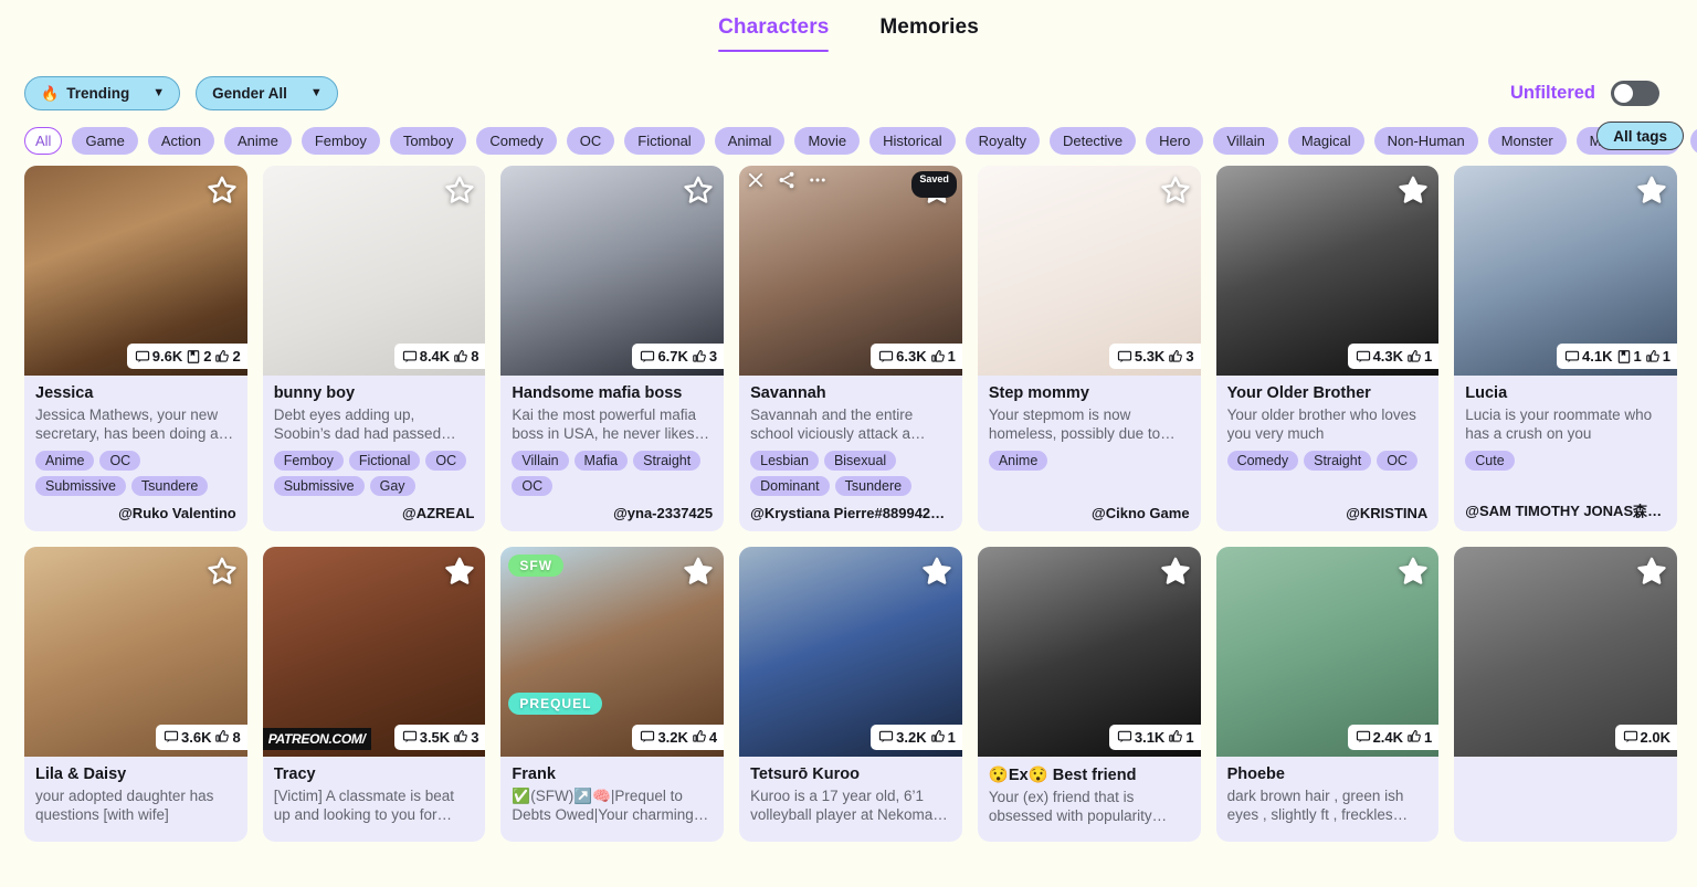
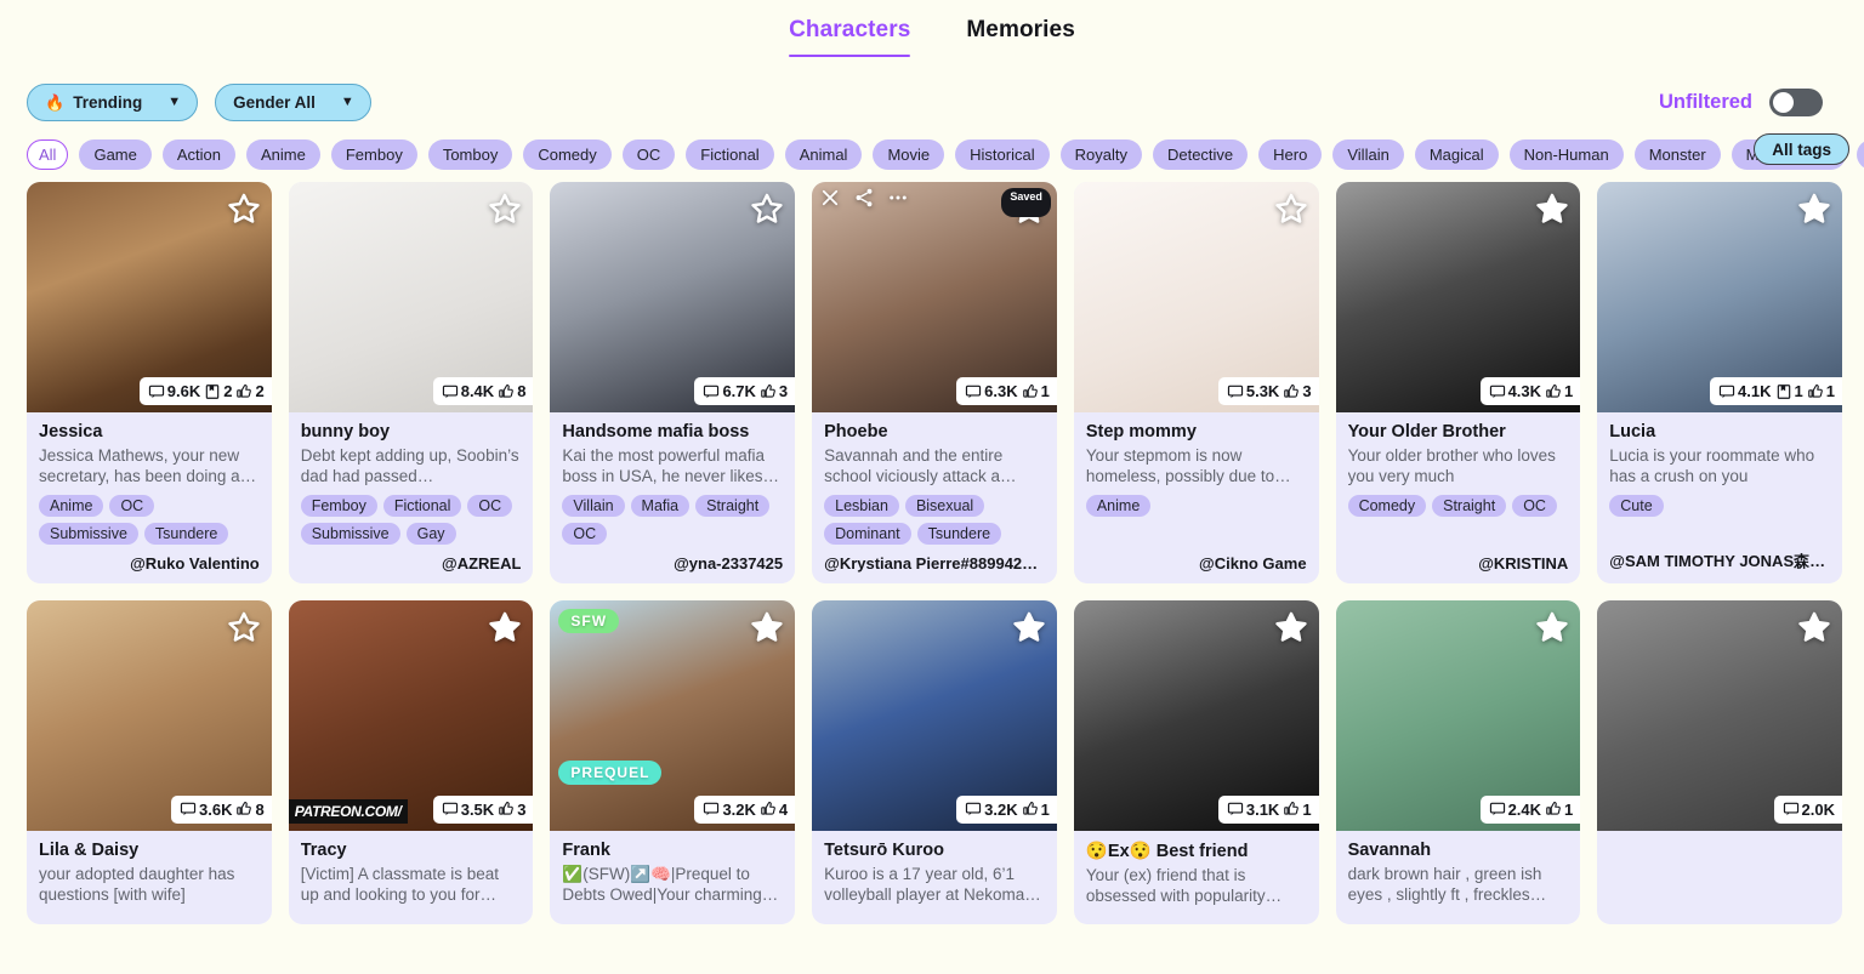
  Characters
  Memories
  🔥
  Trending
  ▼
  Gender All
  ▼
  Unfiltered
  All
  Game
  Action
  Anime
  Femboy
  Tomboy
  Comedy
  OC
  Fictional
  Animal
  Movie
  Historical
  Royalty
  Detective
  Hero
  Villain
  Magical
  Non-Human
  Monster
  All tags
  9.6K
  2
  2
  Jessica
  Jessica Mathews, your new secretary, has been doing a…
  Anime
  OC
  Submissive
  Tsundere
  @Ruko Valentino
  8.4K
  8
  bunny boy
- Debt eyes adding up, Soobin’s dad had passed…
+ Debt kept adding up, Soobin’s dad had passed…
  Femboy
  Fictional
  OC
  Submissive
  Gay
  @AZREAL
  6.7K
  3
  Handsome mafia boss
  Kai the most powerful mafia boss in USA, he never likes…
  Villain
  Mafia
  Straight
  OC
  @yna-2337425
  Saved
  6.3K
  1
- Savannah
+ Phoebe
  Savannah and the entire school viciously attack a…
  Lesbian
  Bisexual
  Dominant
  Tsundere
  @Krystiana Pierre#889942…
  5.3K
  3
  Step mommy
  Your stepmom is now homeless, possibly due to…
  Anime
  @Cikno Game
  4.3K
  1
  Your Older Brother
  Your older brother who loves you very much
  Comedy
  Straight
  OC
  @KRISTINA
  4.1K
  1
  1
  Lucia
  Lucia is your roommate who has a crush on you
  Cute
  @SAM TIMOTHY JONAS森…
  3.6K
  8
  Lila & Daisy
  your adopted daughter has questions [with wife]
  PATREON.COM/
  3.5K
  3
  Tracy
  [Victim] A classmate is beat up and looking to you for…
  SFW
  PREQUEL
  3.2K
  4
  Frank
  ✅(SFW)↗️🧠|Prequel to Debts Owed|Your charming…
  3.2K
  1
  Tetsurō Kuroo
  Kuroo is a 17 year old, 6’1 volleyball player at Nekoma…
  3.1K
  1
  😯Ex😯 Best friend
  Your (ex) friend that is obsessed with popularity…
  2.4K
  1
- Phoebe
+ Savannah
  dark brown hair , green ish eyes , slightly ft , freckles…
  2.0K
